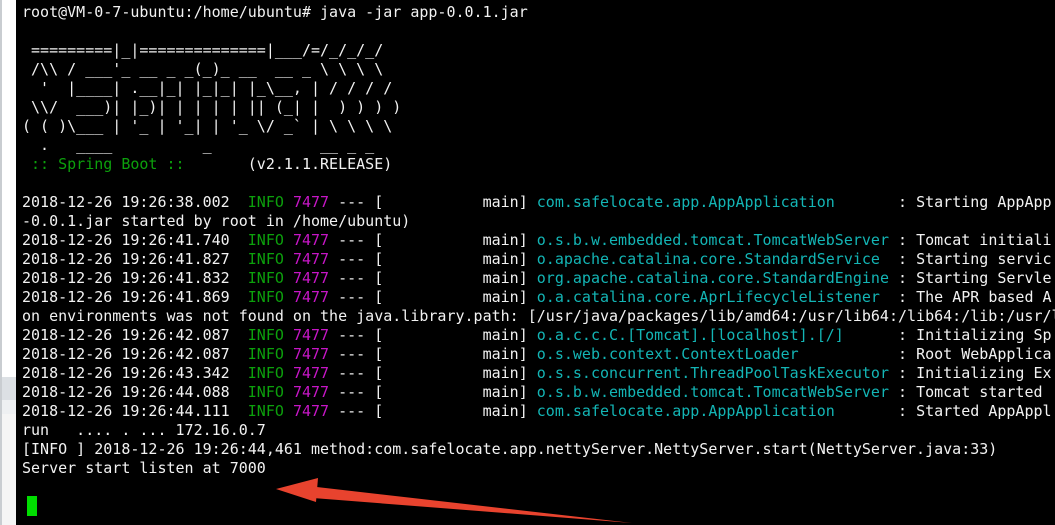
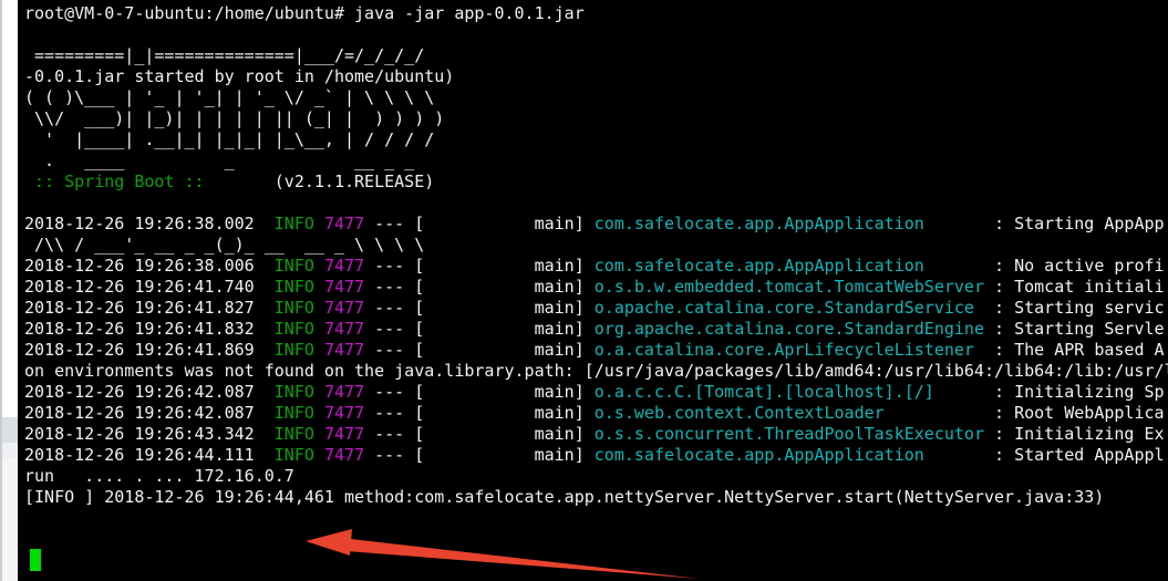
  root@VM-0-7-ubuntu:/home/ubuntu# java -jar app-0.0.1.jar
  =========|_|==============|___/=/_/_/_/
- /\\ / ___'_ __ _ _(_)_ __ __ _ \ \ \ \
+ -0.0.1.jar started by root in /home/ubuntu)
- ' |____| .__|_| |_|_| |_\__, | / / / /
+ ( ( )\___ | '_ | '_| | '_ \/ _` | \ \ \ \
  \\/ ___)| |_)| | | | | || (_| | ) ) ) )
- ( ( )\___ | '_ | '_| | '_ \/ _` | \ \ \ \
+ ' |____| .__|_| |_|_| |_\__, | / / / /
  . ____ _ __ _ _
  :: Spring Boot :: (v2.1.1.RELEASE)
  2018-12-26 19:26:38.002 INFO 7477 --- [ main] com.safelocate.app.AppApplication : Starting AppApp
- -0.0.1.jar started by root in /home/ubuntu)
+ /\\ / ___'_ __ _ _(_)_ __ __ _ \ \ \ \
+ 2018-12-26 19:26:38.006 INFO 7477 --- [ main] com.safelocate.app.AppApplication : No active profi
  2018-12-26 19:26:41.740 INFO 7477 --- [ main] o.s.b.w.embedded.tomcat.TomcatWebServer : Tomcat initiali
  2018-12-26 19:26:41.827 INFO 7477 --- [ main] o.apache.catalina.core.StandardService : Starting servic
  2018-12-26 19:26:41.832 INFO 7477 --- [ main] org.apache.catalina.core.StandardEngine : Starting Servle
  2018-12-26 19:26:41.869 INFO 7477 --- [ main] o.a.catalina.core.AprLifecycleListener : The APR based A
  on environments was not found on the java.library.path: [/usr/java/packages/lib/amd64:/usr/lib64:/lib64:/lib:/usr/
  2018-12-26 19:26:42.087 INFO 7477 --- [ main] o.a.c.c.C.[Tomcat].[localhost].[/] : Initializing Sp
  2018-12-26 19:26:42.087 INFO 7477 --- [ main] o.s.web.context.ContextLoader : Root WebApplica
  2018-12-26 19:26:43.342 INFO 7477 --- [ main] o.s.s.concurrent.ThreadPoolTaskExecutor : Initializing Ex
- 2018-12-26 19:26:44.088 INFO 7477 --- [ main] o.s.b.w.embedded.tomcat.TomcatWebServer : Tomcat started
  2018-12-26 19:26:44.111 INFO 7477 --- [ main] com.safelocate.app.AppApplication : Started AppAppl
  run .... . ... 172.16.0.7
  [INFO ] 2018-12-26 19:26:44,461 method:com.safelocate.app.nettyServer.NettyServer.start(NettyServer.java:33)
- Server start listen at 7000
